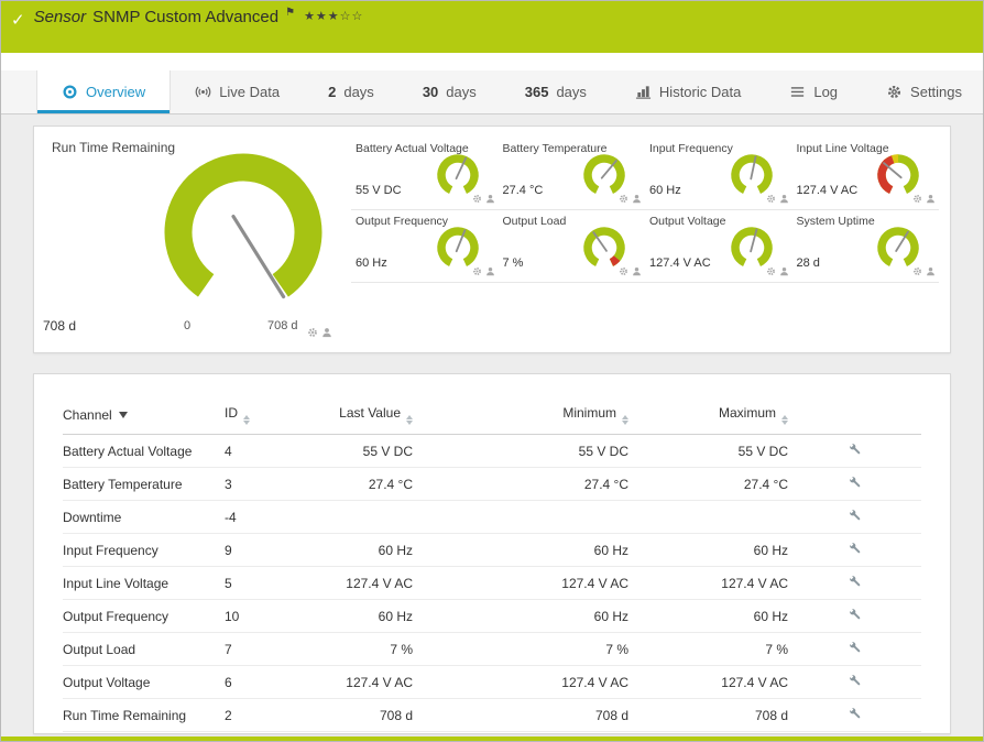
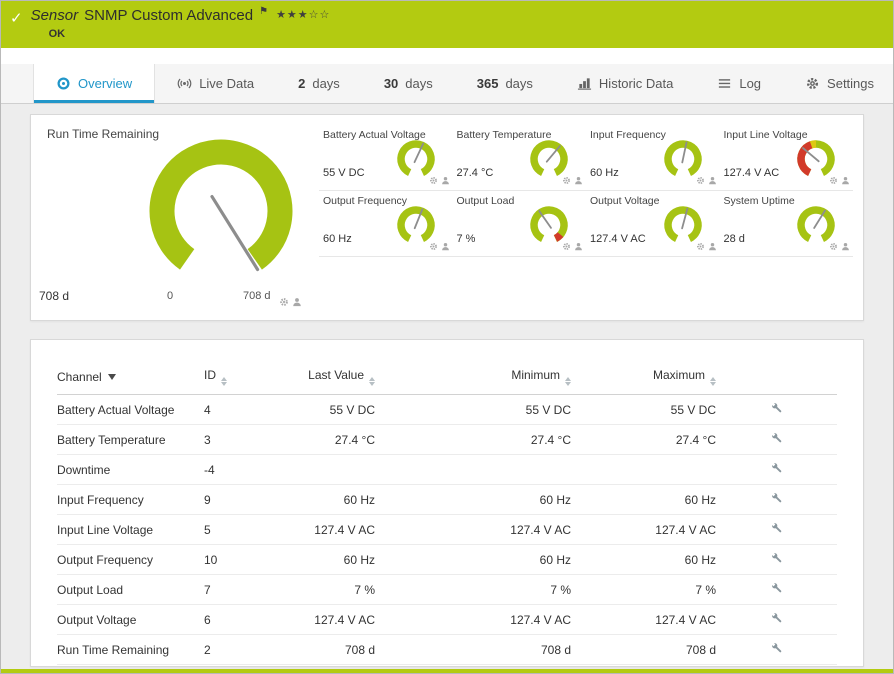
  ✓
  Sensor
  SNMP Custom Advanced
  ⚑
  ★★★☆☆
+ OK
  Overview
  Live Data
  2
  days
  30
  days
  365
  days
  Historic Data
  Log
  Settings
  Run Time Remaining
  708 d
  0
  708 d
  Battery Actual Voltage
  55 V DC
  Battery Temperature
  27.4 °C
  Input Frequency
  60 Hz
  Input Line Voltage
  127.4 V AC
  Output Frequency
  60 Hz
  Output Load
  7 %
  Output Voltage
  127.4 V AC
  System Uptime
  28 d
  Channel	ID	Last Value	Minimum	Maximum
  Battery Actual Voltage	4	55 V DC	55 V DC	55 V DC
  Battery Temperature	3	27.4 °C	27.4 °C	27.4 °C
  Downtime	-4
  Input Frequency	9	60 Hz	60 Hz	60 Hz
  Input Line Voltage	5	127.4 V AC	127.4 V AC	127.4 V AC
  Output Frequency	10	60 Hz	60 Hz	60 Hz
  Output Load	7	7 %	7 %	7 %
  Output Voltage	6	127.4 V AC	127.4 V AC	127.4 V AC
  Run Time Remaining	2	708 d	708 d	708 d
